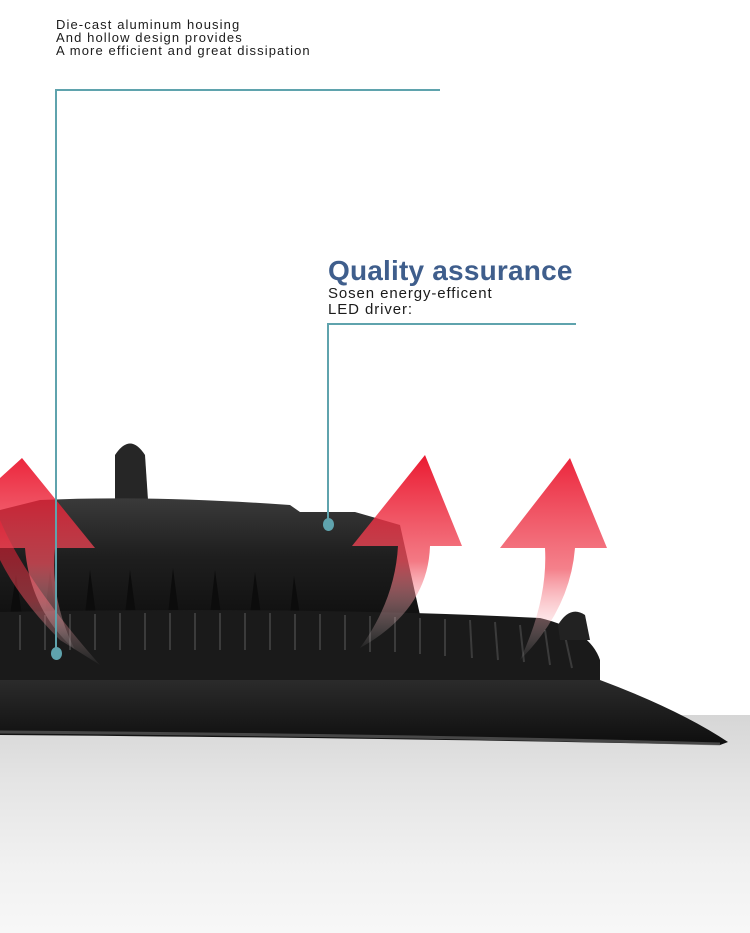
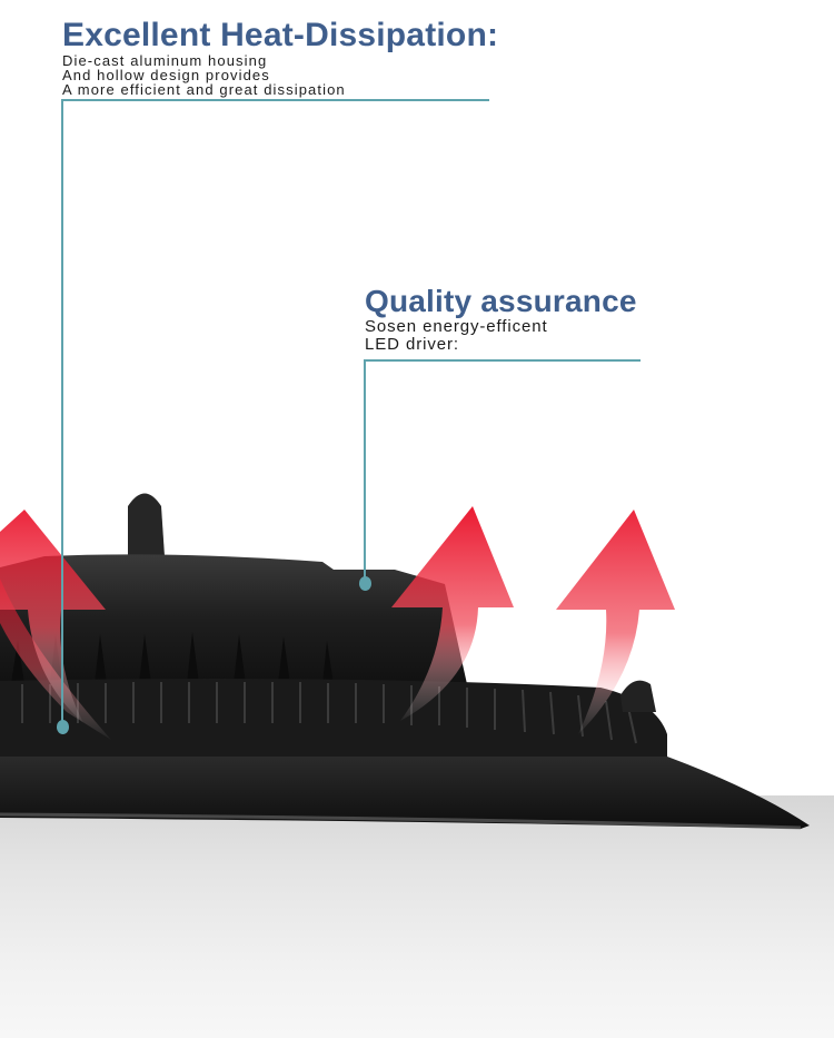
+ Excellent Heat-Dissipation:
  Die-cast aluminum housing
  And hollow design provides
  A more efficient and great dissipation
  Quality assurance
  Sosen energy-efficent
  LED driver:
